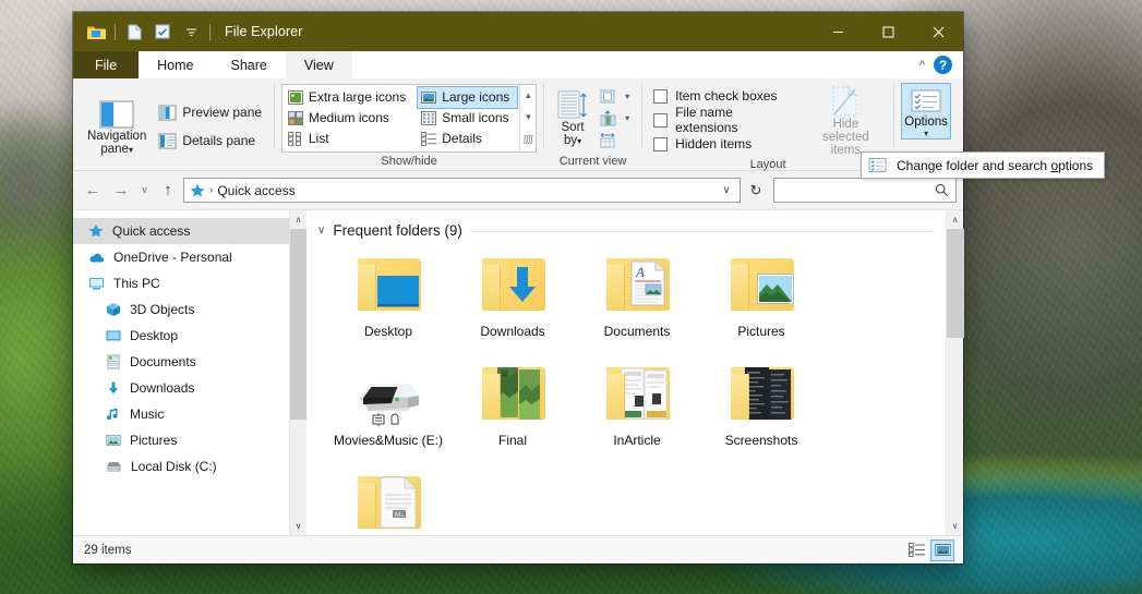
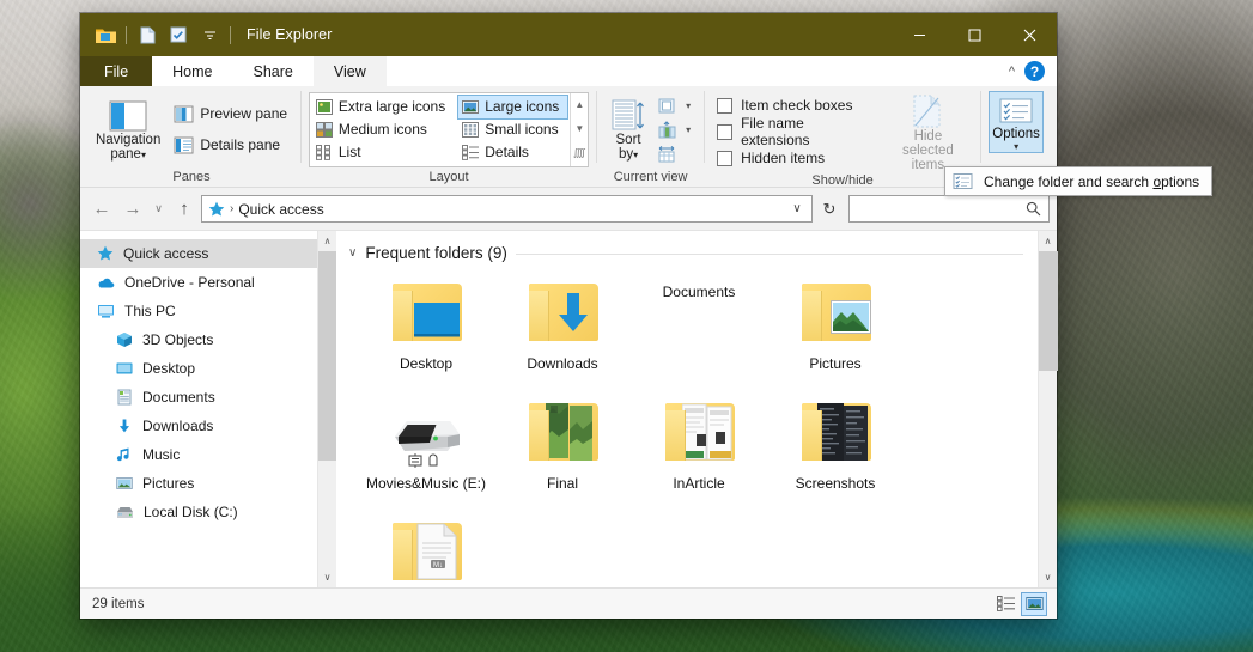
  File Explorer
  File
  Home
  Share
  View
  ^
  ?
  Navigation
  pane▾
  Preview pane
  Details pane
+ Panes
  Extra large icons
  Medium icons
  List
  Large icons
  Small icons
  Details
  ▲
  ▼
  ⨌
- Show/hide
+ Layout
  Sort
  by▾
  ▾
  ▾
  Current view
  Item check boxes
  File name extensions
  Hidden items
  Hide selected
  items
- Layout
+ Show/hide
  Options
  ▾
  ←
  →
  ∨
  ↑
  ›
  Quick access
  ∨
  ↻
  Quick access
  OneDrive - Personal
  This PC
  3D Objects
  Desktop
  Documents
  Downloads
  Music
  Pictures
  Local Disk (C:)
  ∧
  ∨
  ∨
  Frequent folders (9)
  Desktop
  Downloads
- A
  Documents
  Pictures
  Movies&Music (E:)
  Final
  InArticle
  Screenshots
  ∧
  ∨
  29 items
  Change folder and search options
